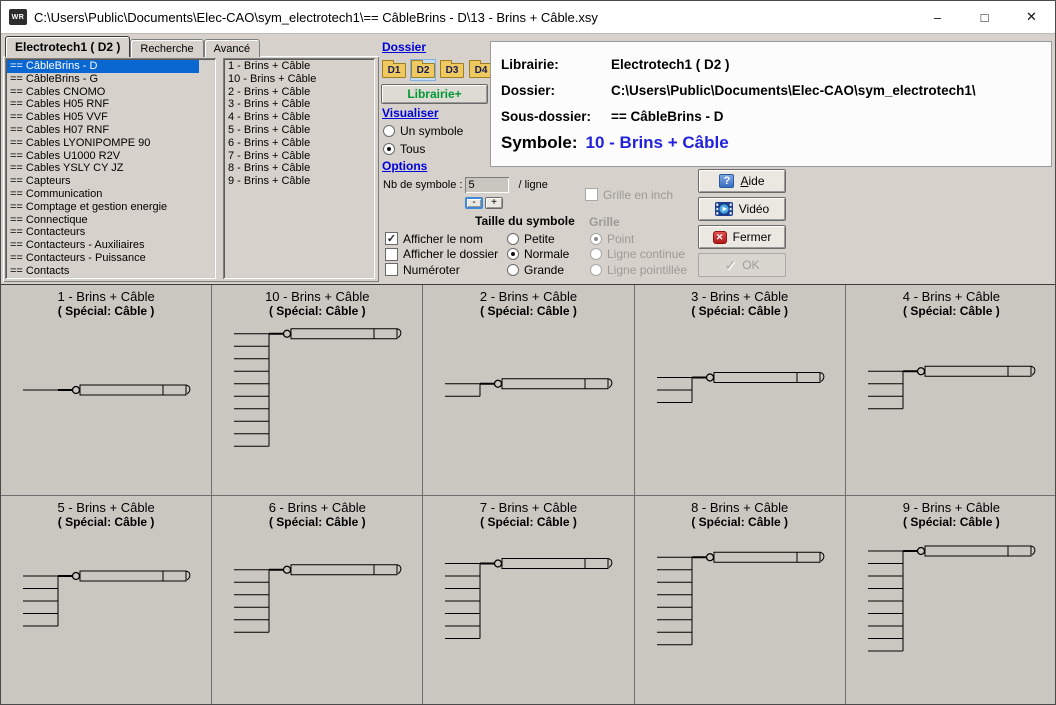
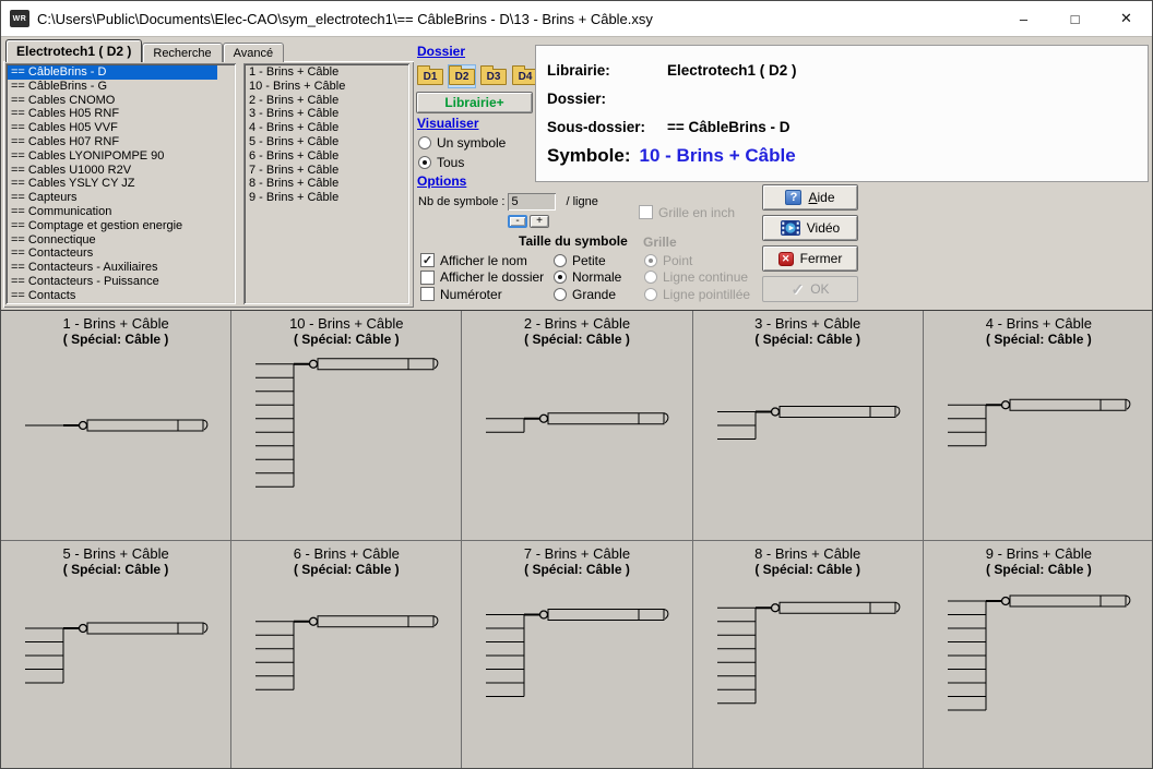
  C:\Users\Public\Documents\Elec-CAO\sym_electrotech1\== CâbleBrins - D\13 - Brins + Câble.xsy
  –
  □
  ✕
  Electrotech1 ( D2 )
  Recherche
  Avancé
  == CâbleBrins - D
  == CâbleBrins - G
  == Cables CNOMO
  == Cables H05 RNF
  == Cables H05 VVF
  == Cables H07 RNF
  == Cables LYONIPOMPE 90
  == Cables U1000 R2V
  == Cables YSLY CY JZ
  == Capteurs
  == Communication
  == Comptage et gestion energie
  == Connectique
  == Contacteurs
  == Contacteurs - Auxiliaires
  == Contacteurs - Puissance
  == Contacts
  1 - Brins + Câble
  10 - Brins + Câble
  2 - Brins + Câble
  3 - Brins + Câble
  4 - Brins + Câble
  5 - Brins + Câble
  6 - Brins + Câble
  7 - Brins + Câble
  8 - Brins + Câble
  9 - Brins + Câble
  Dossier
  D1
  D2
  D3
  D4
  Librairie+
  Visualiser
  Un symbole
  Tous
  Options
  Nb de symbole :
  5
  / ligne
  -
  +
  Taille du symbole
  ✓
  Afficher le nom
  Afficher le dossier
  Numéroter
  Petite
  Normale
  Grande
  Grille en inch
  Grille
  Point
  Ligne continue
  Ligne pointillée
  Librairie:
  Electrotech1 ( D2 )
  Dossier:
- C:\Users\Public\Documents\Elec-CAO\sym_electrotech1\
  Sous-dossier:
  == CâbleBrins - D
  Symbole:
  10 - Brins + Câble
  ?
  Aide
  Vidéo
  ✕
  Fermer
  ✓
  OK
  1 - Brins + Câble
  ( Spécial: Câble )
  10 - Brins + Câble
  ( Spécial: Câble )
  2 - Brins + Câble
  ( Spécial: Câble )
  3 - Brins + Câble
  ( Spécial: Câble )
  4 - Brins + Câble
  ( Spécial: Câble )
  5 - Brins + Câble
  ( Spécial: Câble )
  6 - Brins + Câble
  ( Spécial: Câble )
  7 - Brins + Câble
  ( Spécial: Câble )
  8 - Brins + Câble
  ( Spécial: Câble )
  9 - Brins + Câble
  ( Spécial: Câble )
